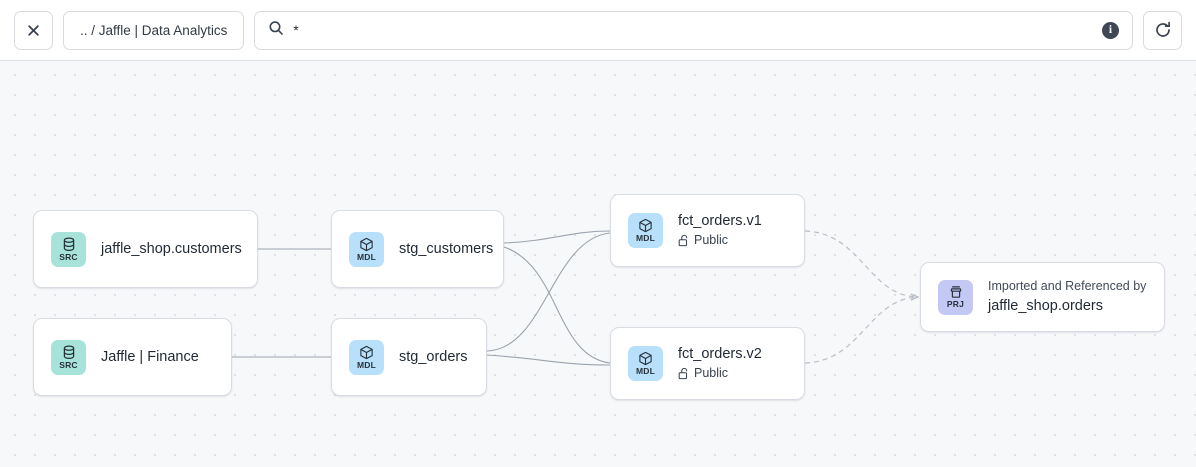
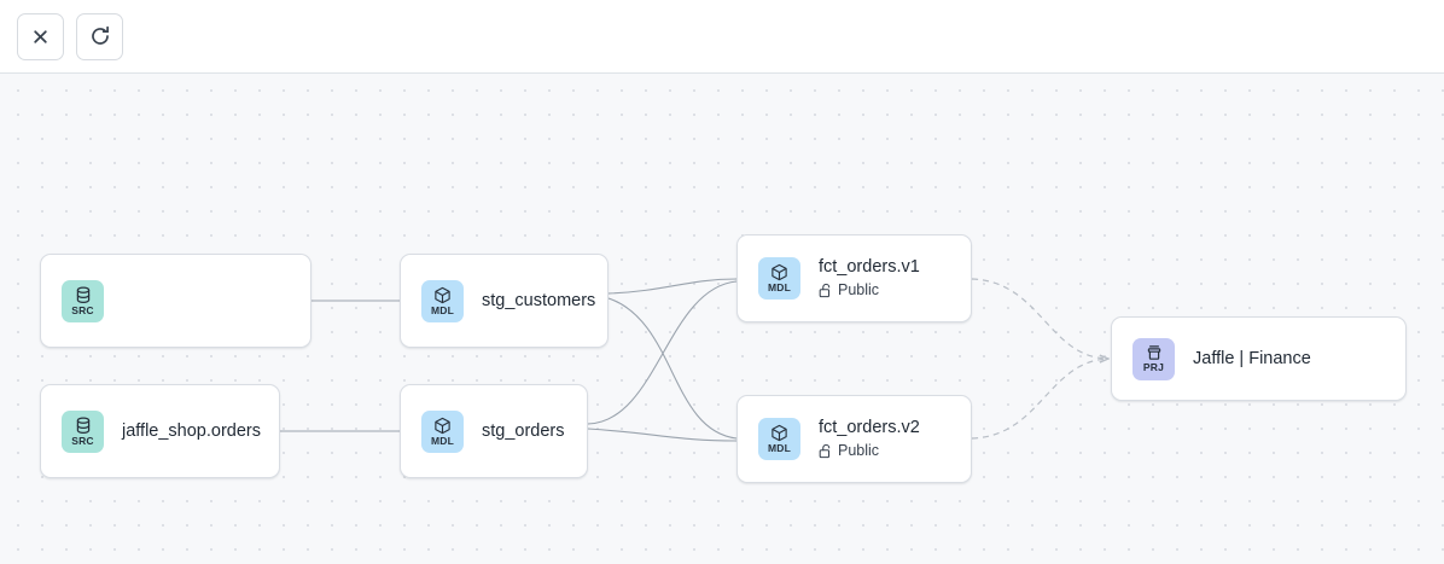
- .. / Jaffle | Data Analytics
- *
- i
  SRC
- jaffle_shop.customers
  SRC
- Jaffle | Finance
+ jaffle_shop.orders
  MDL
  stg_customers
  MDL
  stg_orders
  MDL
  fct_orders.v1
  Public
  MDL
  fct_orders.v2
  Public
  PRJ
- Imported and Referenced by
- jaffle_shop.orders
+ Jaffle | Finance
